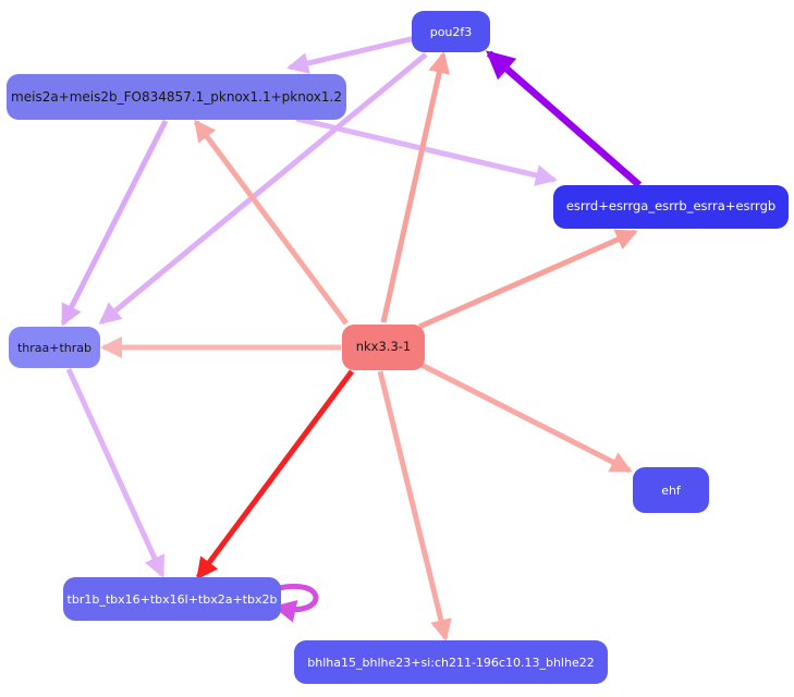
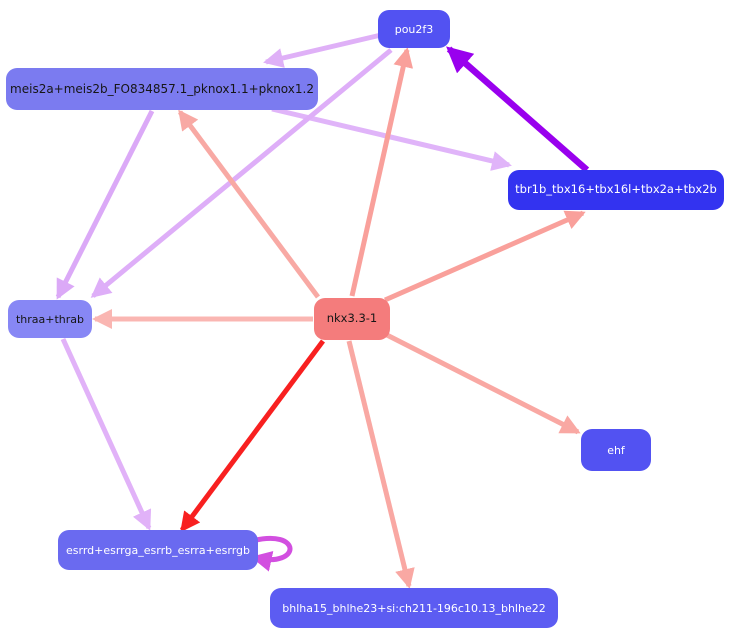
  pou2f3
  meis2a+meis2b_FO834857.1_pknox1.1+pknox1.2
- esrrd+esrrga_esrrb_esrra+esrrgb
+ tbr1b_tbx16+tbx16l+tbx2a+tbx2b
  thraa+thrab
  nkx3.3-1
  ehf
- tbr1b_tbx16+tbx16l+tbx2a+tbx2b
+ esrrd+esrrga_esrrb_esrra+esrrgb
  bhlha15_bhlhe23+si:ch211-196c10.13_bhlhe22
